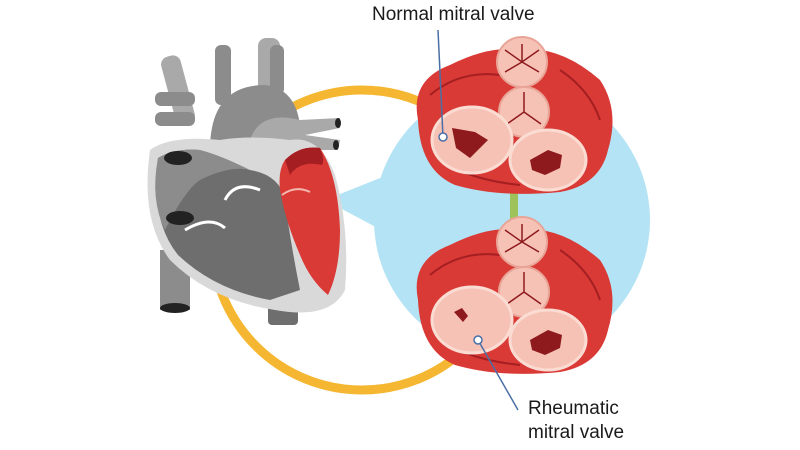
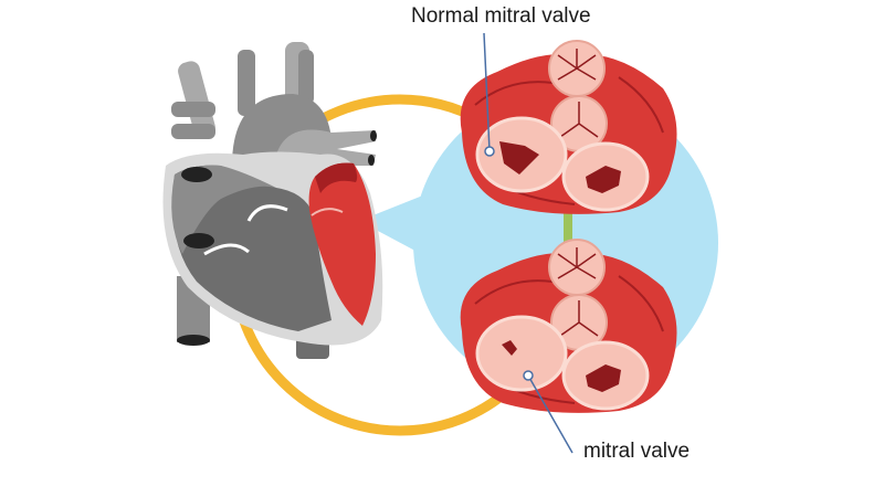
  Normal mitral valve
- Rheumatic
  mitral valve
